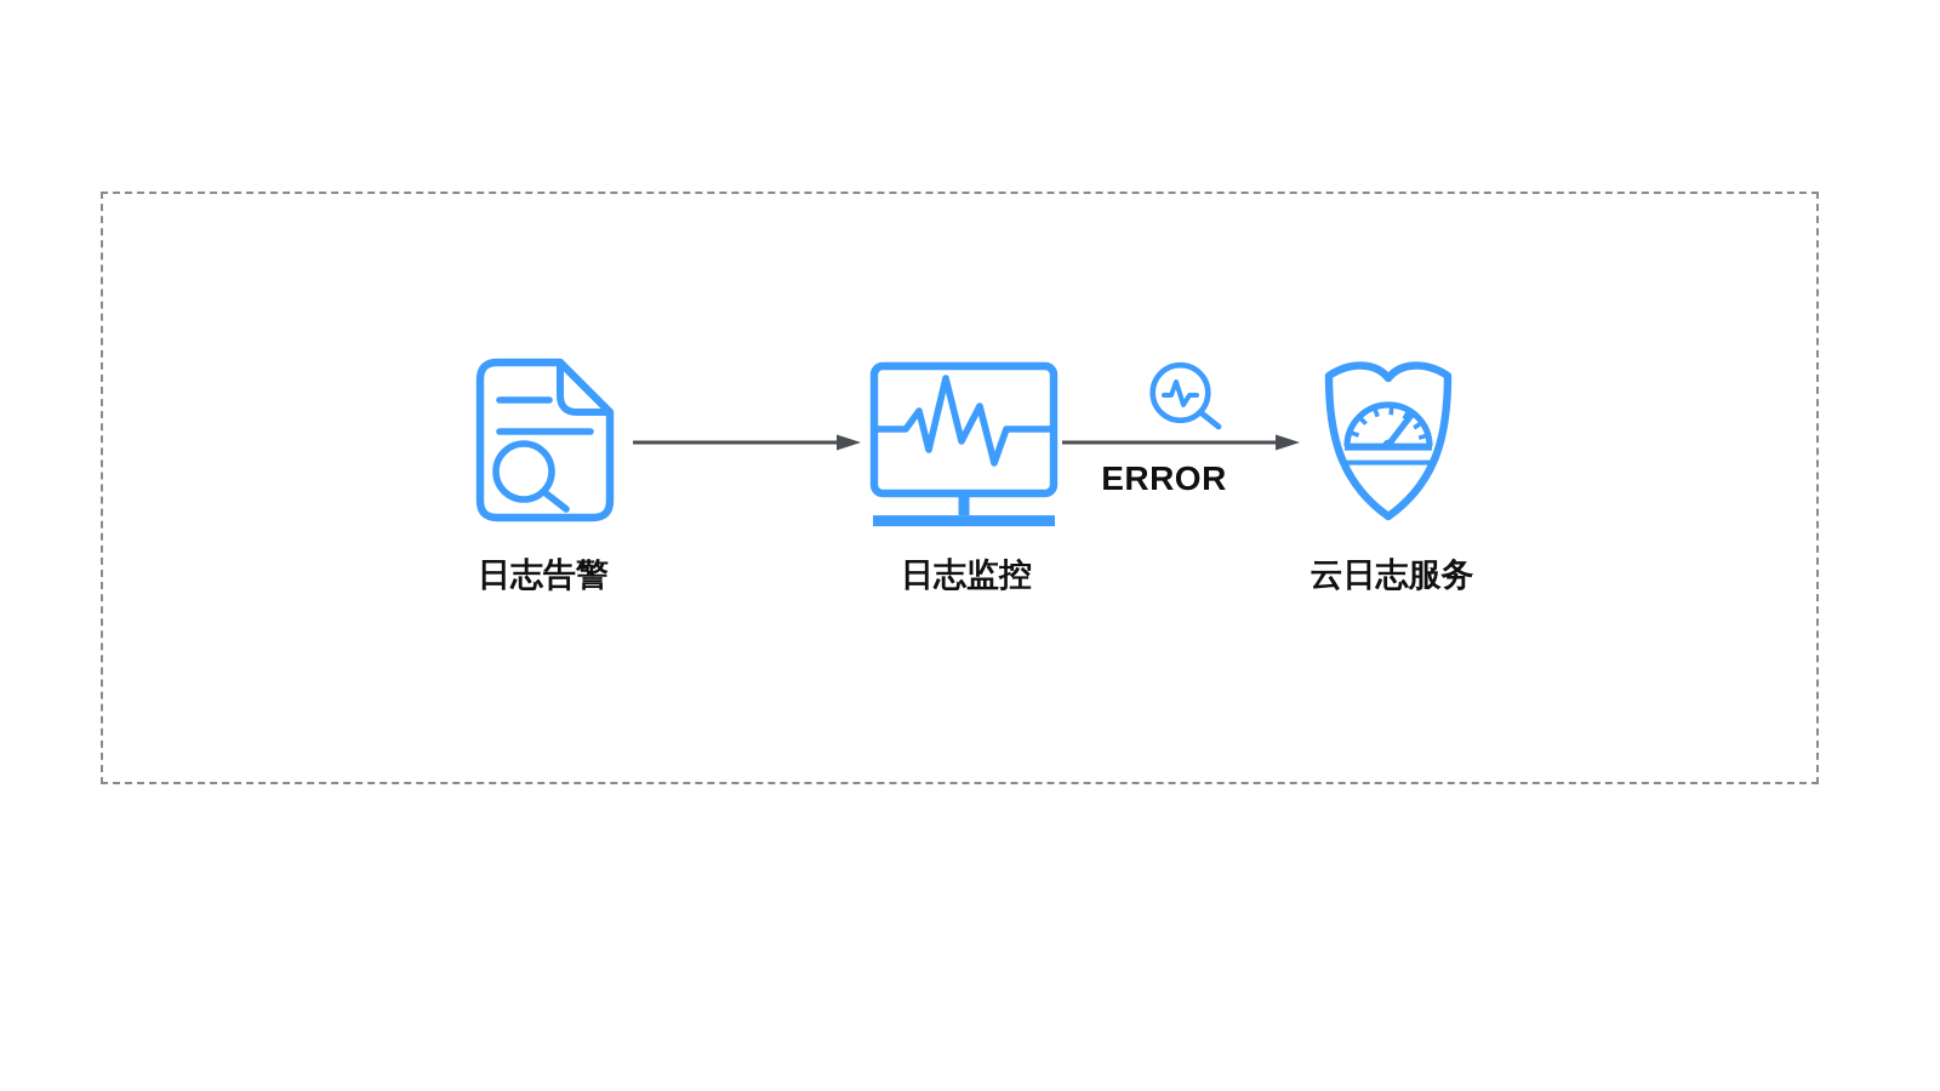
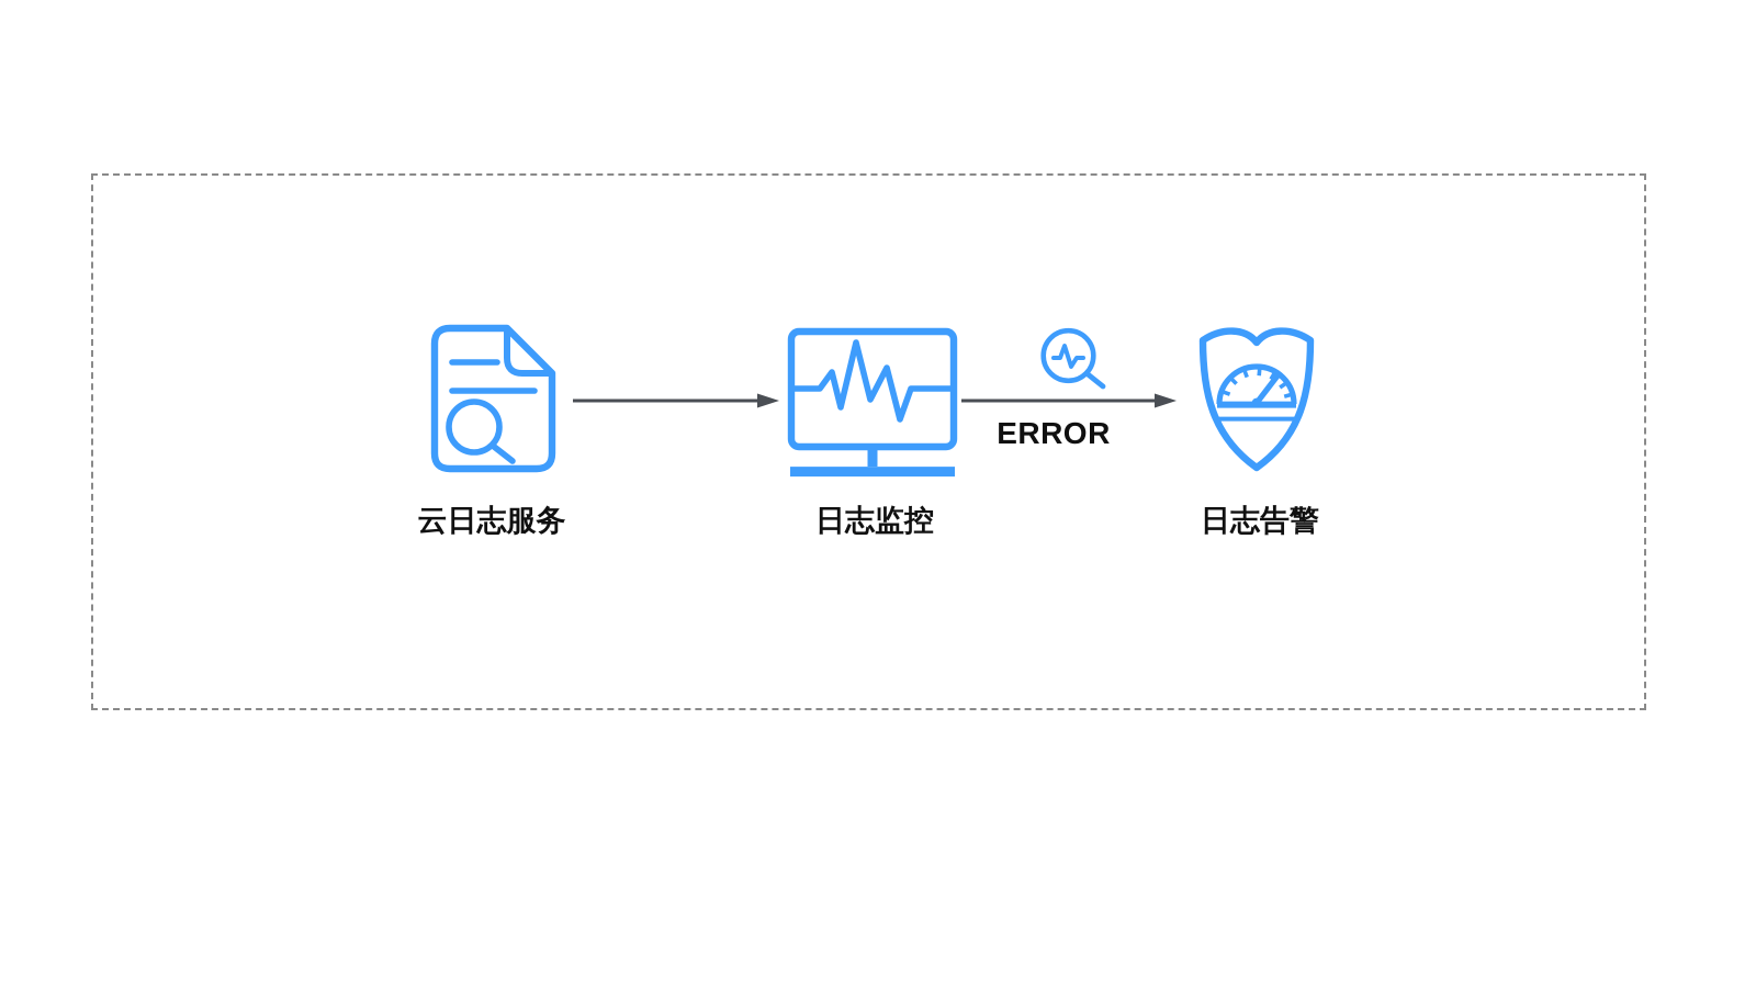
- 日志告警
+ 云日志服务
  日志监控
  ERROR
- 云日志服务
+ 日志告警
